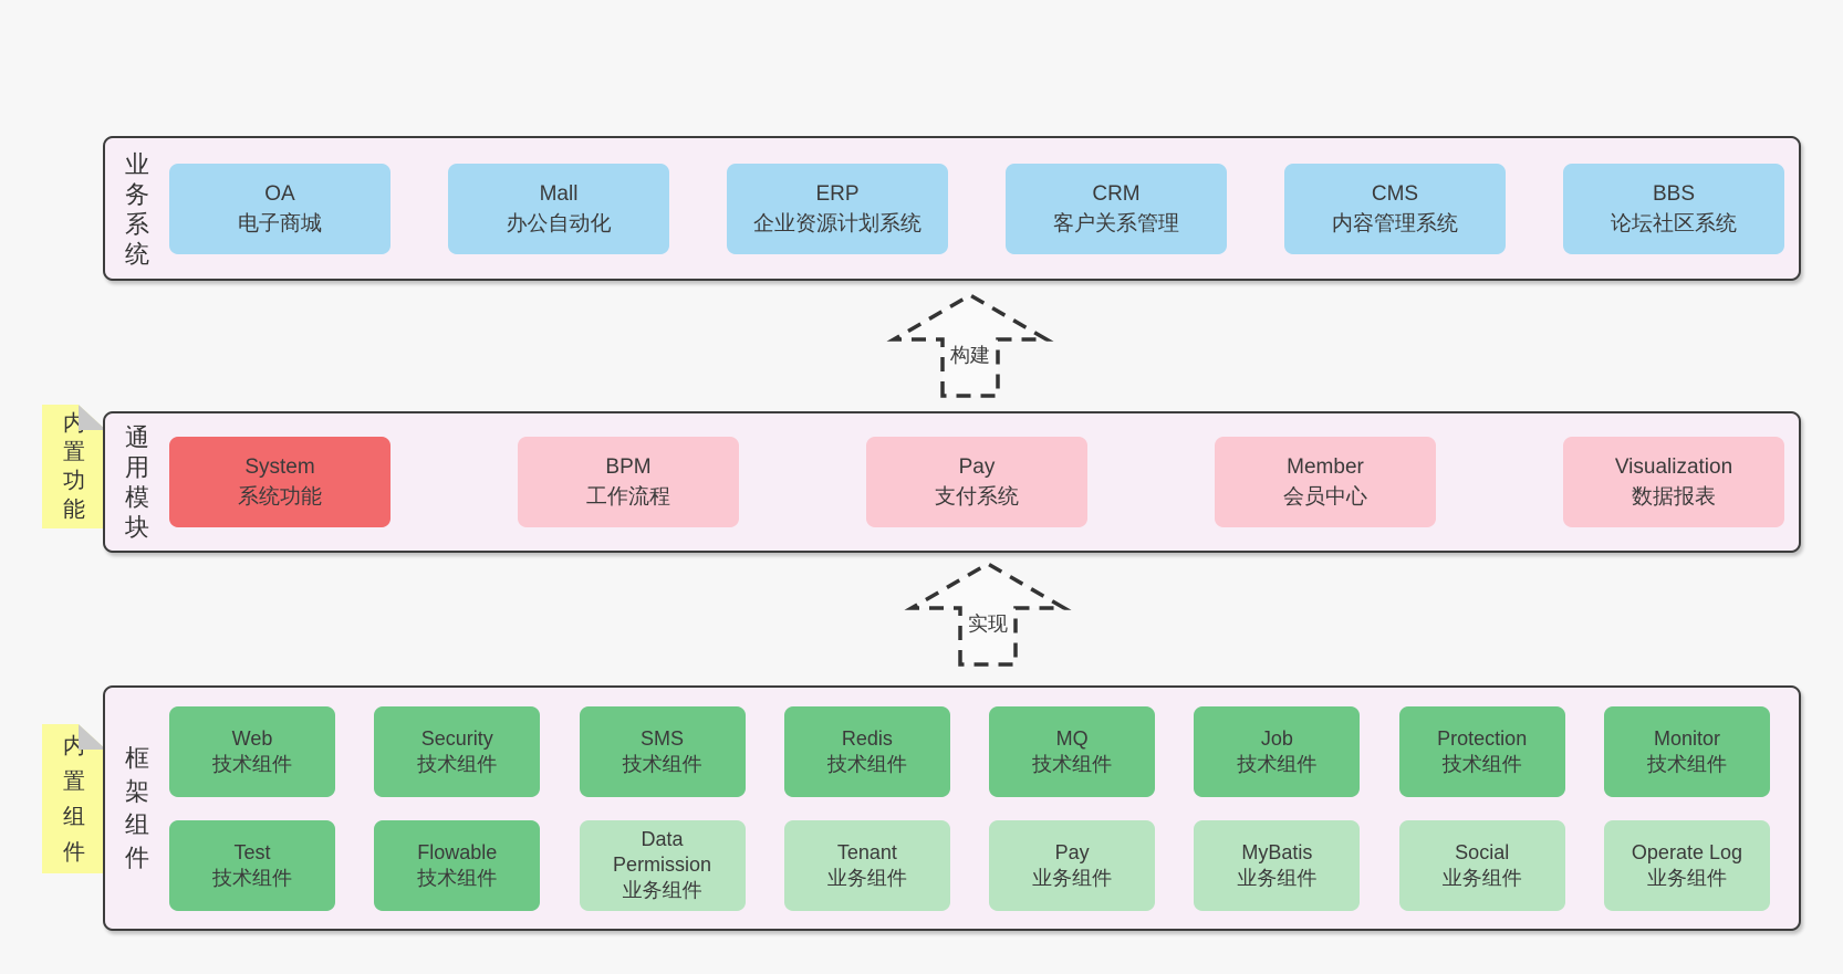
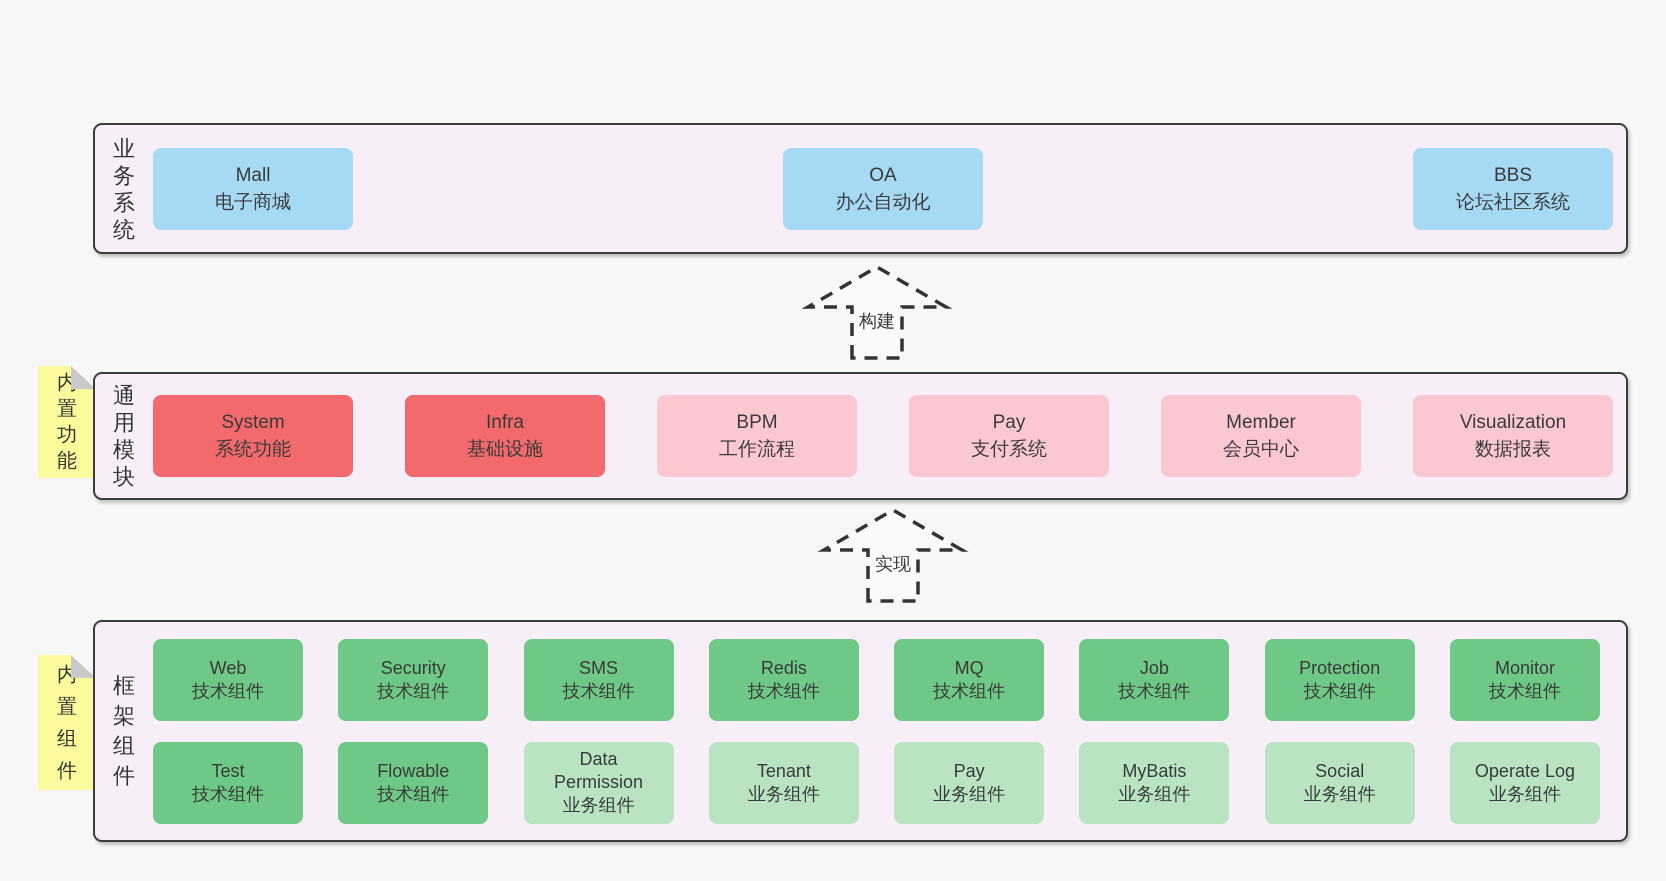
  内
  置
  功
  能
  内
  置
  组
  件
  业
  务
  系
  统
- OA
+ Mall
  电子商城
- Mall
+ OA
  办公自动化
- ERP
- 企业资源计划系统
- CRM
- 客户关系管理
- CMS
- 内容管理系统
  BBS
  论坛社区系统
  构建
  通
  用
  模
  块
  System
  系统功能
+ Infra
+ 基础设施
  BPM
  工作流程
  Pay
  支付系统
  Member
  会员中心
  Visualization
  数据报表
  实现
  框
  架
  组
  件
  Web
  技术组件
  Security
  技术组件
  SMS
  技术组件
  Redis
  技术组件
  MQ
  技术组件
  Job
  技术组件
  Protection
  技术组件
  Monitor
  技术组件
  Test
  技术组件
  Flowable
  技术组件
  Data Permission
  业务组件
  Tenant
  业务组件
  Pay
  业务组件
  MyBatis
  业务组件
  Social
  业务组件
  Operate Log
  业务组件
